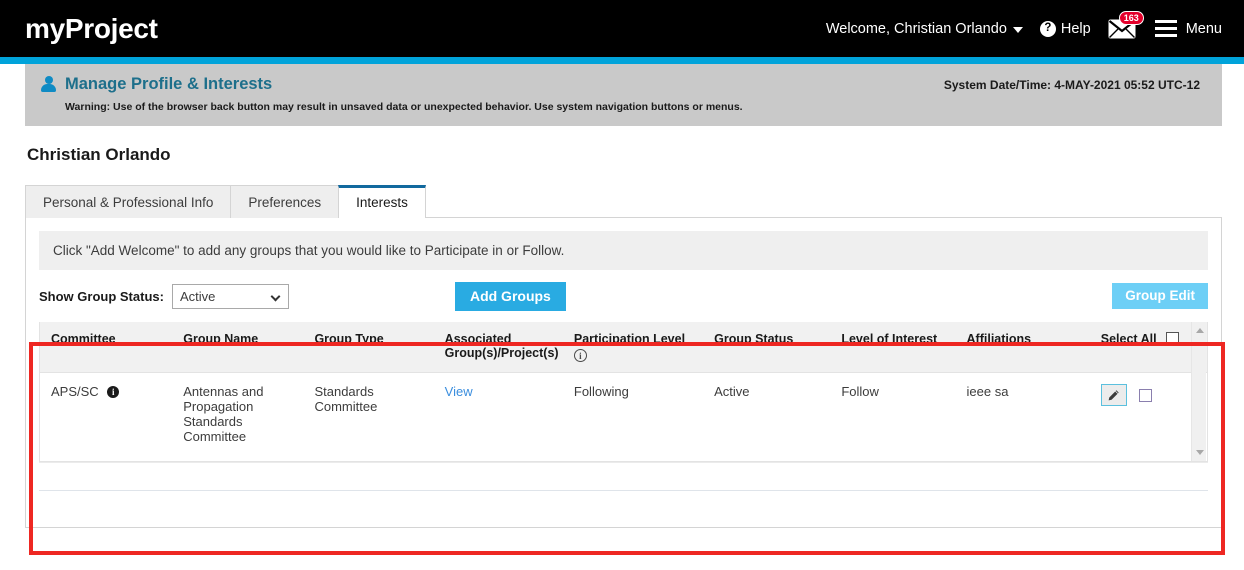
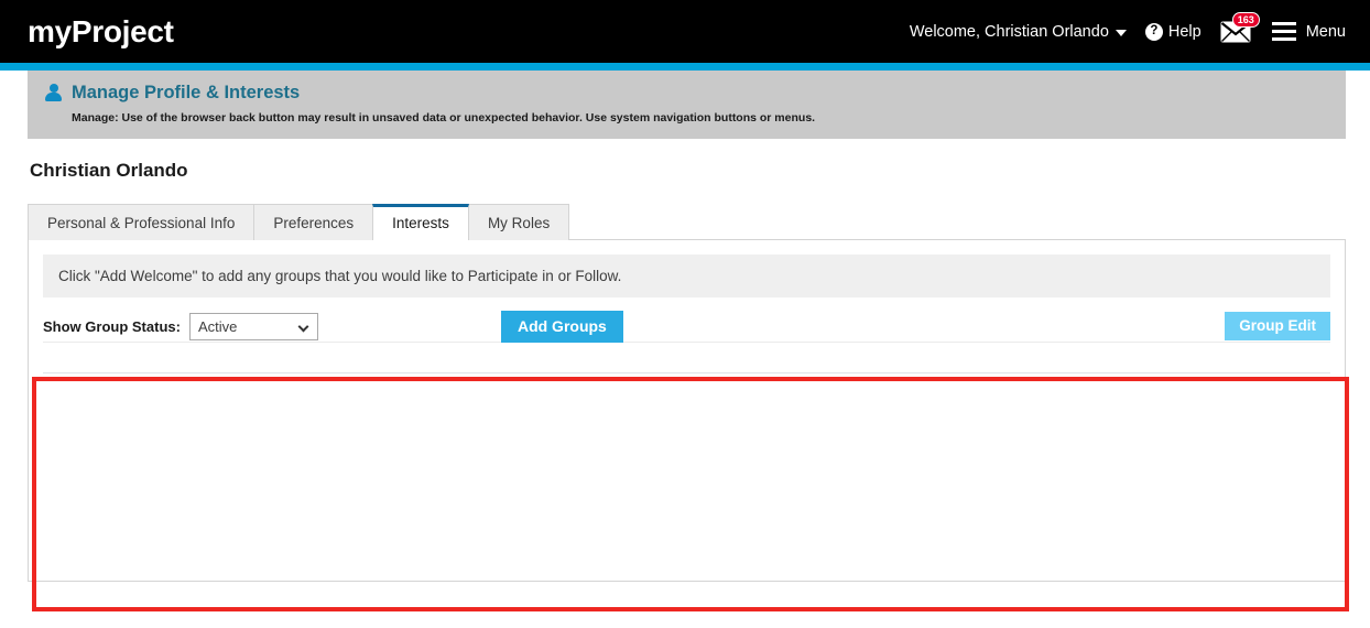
  myProject
  Welcome, Christian Orlando
  ?
  Help
  163
  Menu
  Manage Profile & Interests
- System Date/Time: 4-MAY-2021 05:52 UTC-12
- Warning: Use of the browser back button may result in unsaved data or unexpected behavior. Use system navigation buttons or menus.
+ Manage: Use of the browser back button may result in unsaved data or unexpected behavior. Use system navigation buttons or menus.
  Christian Orlando
  Personal & Professional Info
  Preferences
  Interests
+ My Roles
  Click "Add Welcome" to add any groups that you would like to Participate in or Follow.
  Show Group Status:
  Active
  Add Groups
  Group Edit
- Committee	Group Name	Group Type	Associated Group(s)/Project(s)	Participation Level i	Group Status	Level of Interest	Affiliations	Select All
- APS/SC i	Antennas and Propagation Standards Committee	Standards Committee	View	Following	Active	Follow	ieee sa
